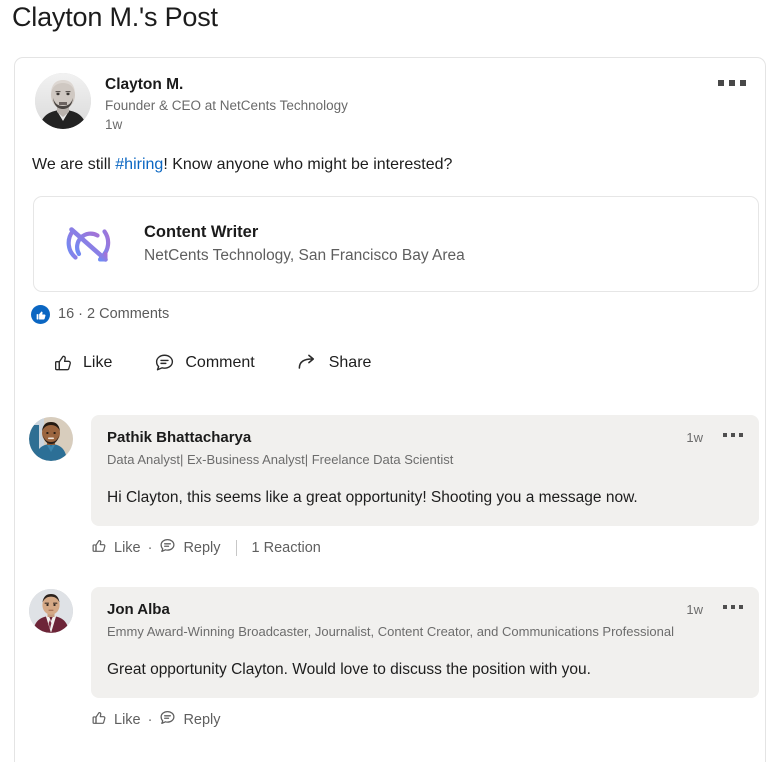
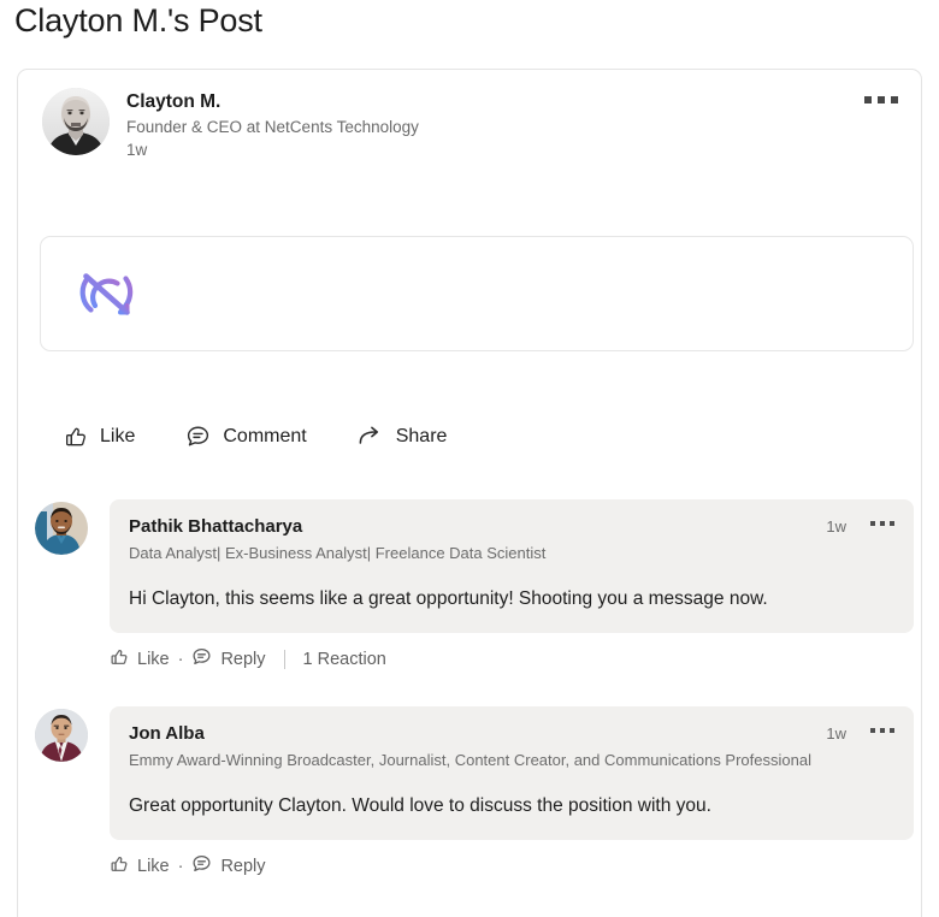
  Clayton M.'s Post
  Clayton M.
  Founder & CEO at NetCents Technology
  1w
- We are still #hiring! Know anyone who might be interested?
- Content Writer
- NetCents Technology, San Francisco Bay Area
- 16 · 2 Comments
  Like
  Comment
  Share
  Pathik Bhattacharya
  Data Analyst| Ex-Business Analyst| Freelance Data Scientist
  Hi Clayton, this seems like a great opportunity! Shooting you a message now.
  1w
  Like
  ·
  Reply
  1 Reaction
  Jon Alba
  Emmy Award-Winning Broadcaster, Journalist, Content Creator, and Communications Professional
  Great opportunity Clayton. Would love to discuss the position with you.
  1w
  Like
  ·
  Reply
